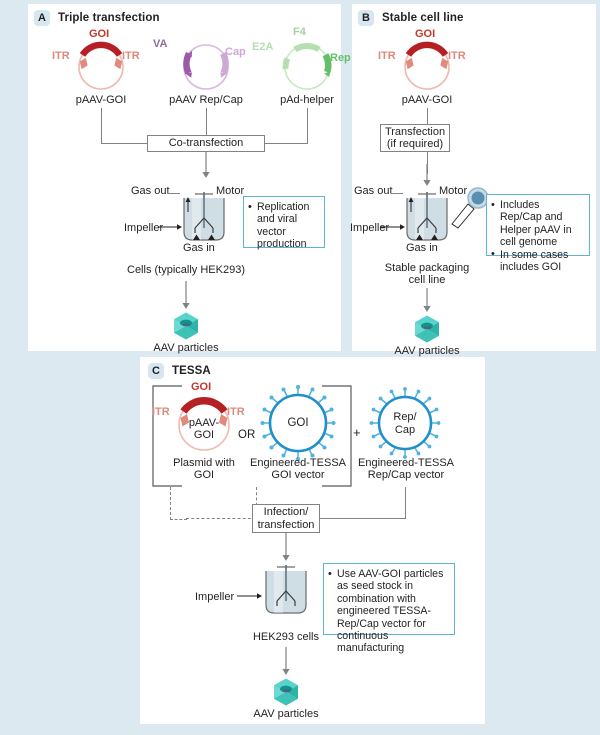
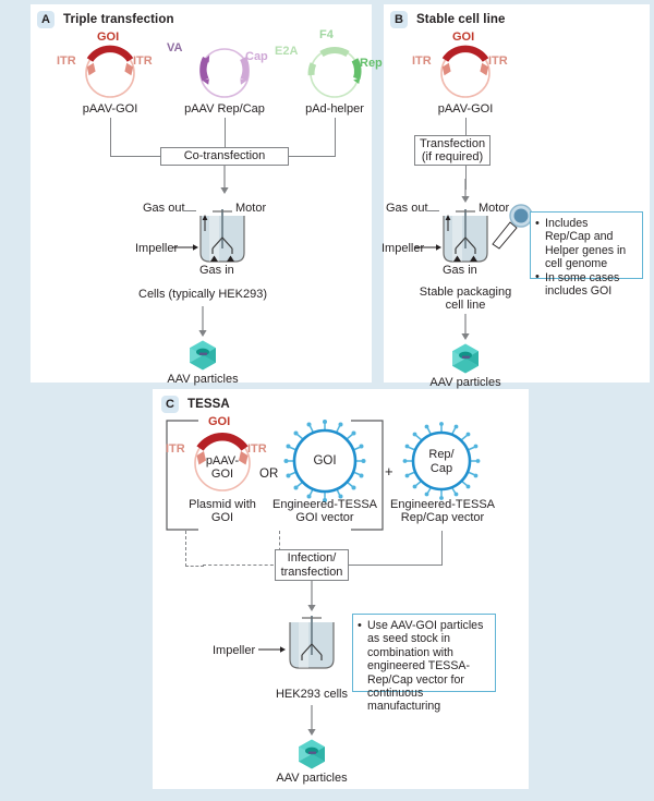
  A
  Triple transfection
  GOI
  ITR
  ITR
  pAAV-GOI
  VA
  Cap
  pAAV Rep/Cap
  F4
  E2A
  Rep
  pAd-helper
  Co-transfection
  Gas out
  Motor
  Impeller
  Gas in
- Replication and viral vector production
  Cells (typically HEK293)
  AAV particles
  B
  Stable cell line
  GOI
  ITR
  ITR
  pAAV-GOI
  Transfection
  (if required)
  Gas out
  Motor
  Impeller
  Gas in
- Includes Rep/Cap and Helper pAAV in cell genome
+ Includes Rep/Cap and Helper genes in cell genome
  In some cases includes GOI
  Stable packaging
  cell line
  AAV particles
  C
  TESSA
  GOI
  ITR
  ITR
  pAAV-
  GOI
  Plasmid with
  GOI
  OR
  GOI
  Engineered-TESSA
  GOI vector
  +
  Rep/
  Cap
  Engineered-TESSA
  Rep/Cap vector
  Infection/
  transfection
  Impeller
  Use AAV-GOI particles as seed stock in combination with engineered TESSA-Rep/Cap vector for continuous manufacturing
  HEK293 cells
  AAV particles
